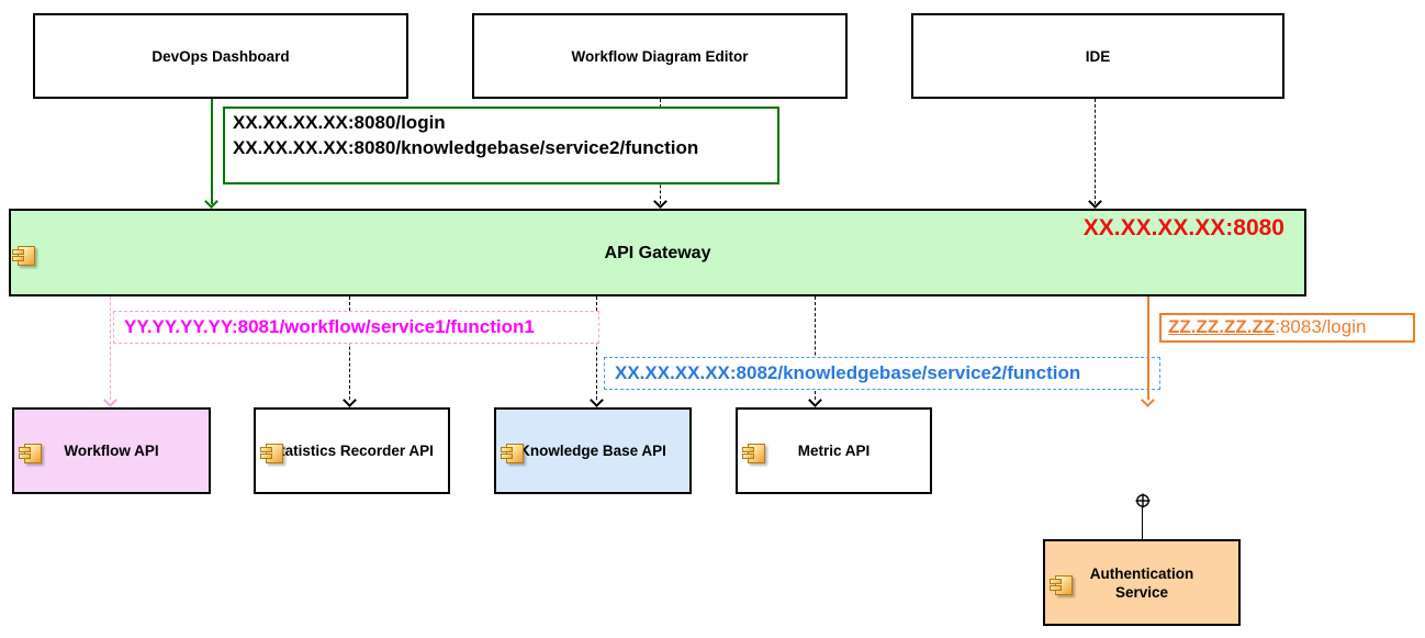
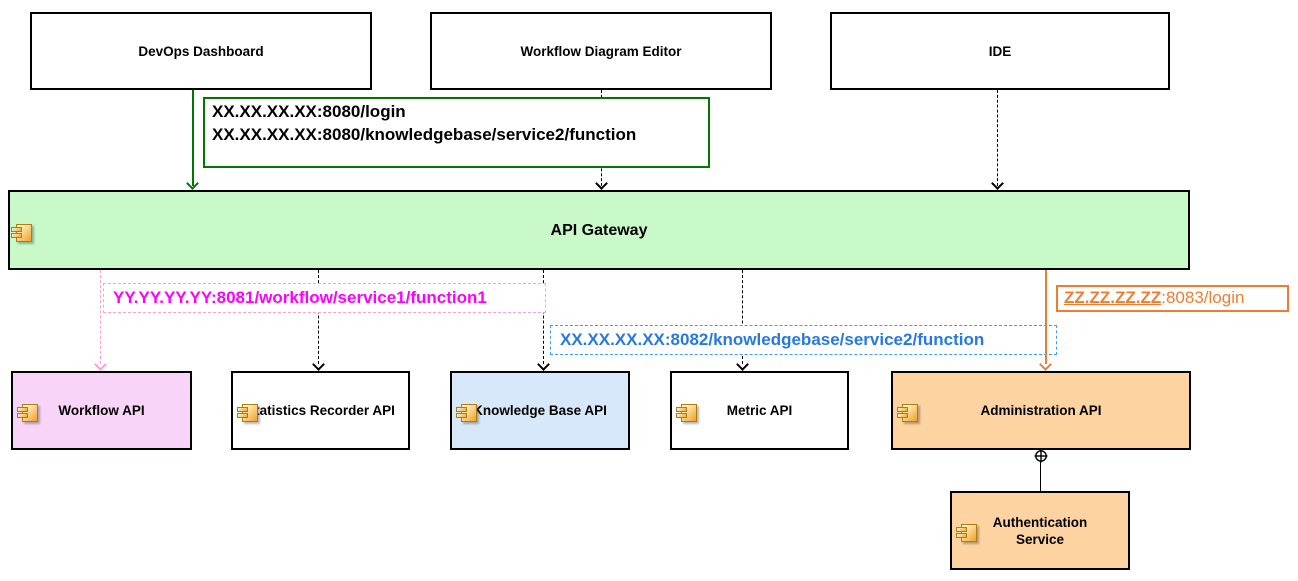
  DevOps Dashboard
  Workflow Diagram Editor
  IDE
  XX.XX.XX.XX:8080/login
  XX.XX.XX.XX:8080/knowledgebase/service2/function
  API Gateway
- XX.XX.XX.XX:8080
  YY.YY.YY.YY:8081/workflow/service1/function1
  XX.XX.XX.XX:8082/knowledgebase/service2/function
  ZZ.ZZ.ZZ.ZZ:8083/login
  Workflow API
  atistics Recorder API
  Knowledge Base API
  Metric API
+ Administration API
  Authentication Service
